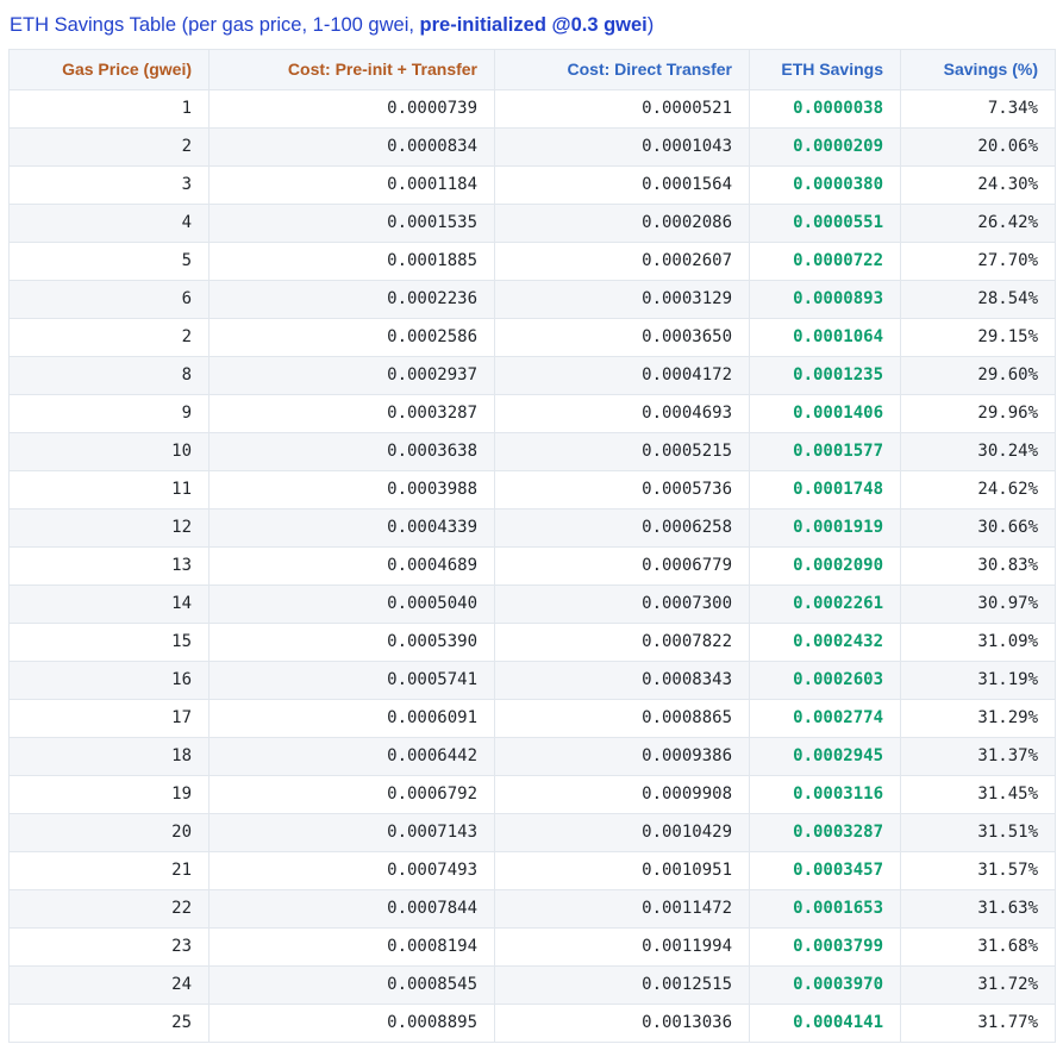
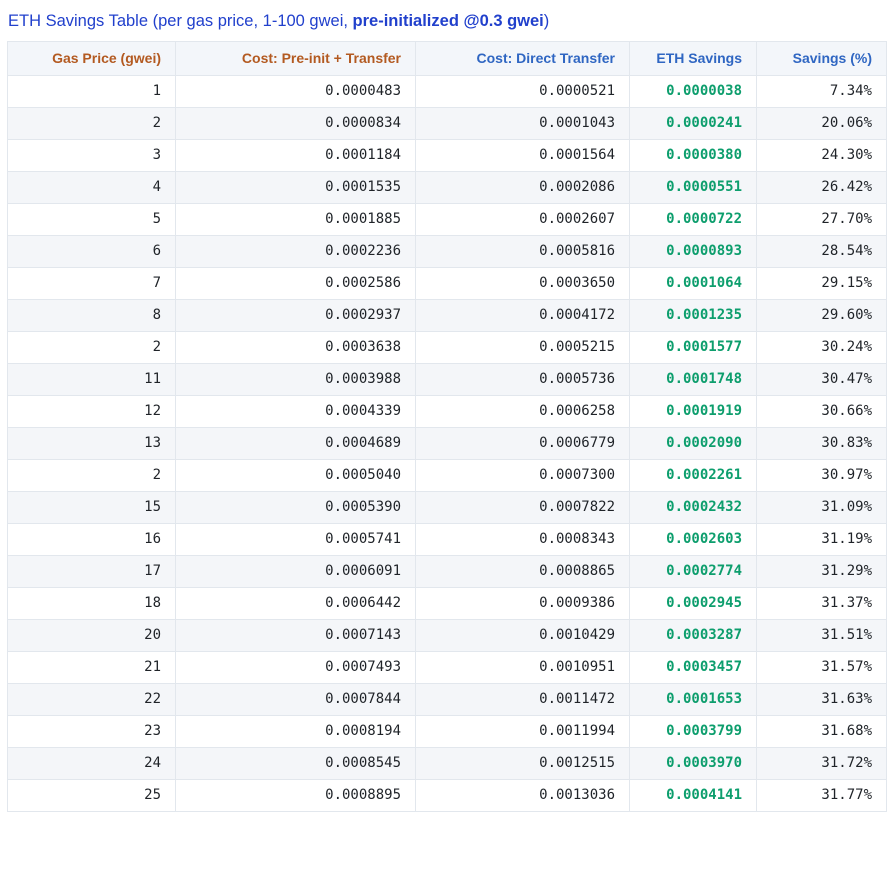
  ETH Savings Table (per gas price, 1-100 gwei, pre-initialized @0.3 gwei)
  Gas Price (gwei)	Cost: Pre-init + Transfer	Cost: Direct Transfer	ETH Savings	Savings (%)
- 1	0.0000739	0.0000521	0.0000038	7.34%
+ 1	0.0000483	0.0000521	0.0000038	7.34%
- 2	0.0000834	0.0001043	0.0000209	20.06%
+ 2	0.0000834	0.0001043	0.0000241	20.06%
  3	0.0001184	0.0001564	0.0000380	24.30%
  4	0.0001535	0.0002086	0.0000551	26.42%
  5	0.0001885	0.0002607	0.0000722	27.70%
- 6	0.0002236	0.0003129	0.0000893	28.54%
+ 6	0.0002236	0.0005816	0.0000893	28.54%
- 2	0.0002586	0.0003650	0.0001064	29.15%
+ 7	0.0002586	0.0003650	0.0001064	29.15%
  8	0.0002937	0.0004172	0.0001235	29.60%
- 9	0.0003287	0.0004693	0.0001406	29.96%
- 10	0.0003638	0.0005215	0.0001577	30.24%
+ 2	0.0003638	0.0005215	0.0001577	30.24%
- 11	0.0003988	0.0005736	0.0001748	24.62%
+ 11	0.0003988	0.0005736	0.0001748	30.47%
  12	0.0004339	0.0006258	0.0001919	30.66%
  13	0.0004689	0.0006779	0.0002090	30.83%
- 14	0.0005040	0.0007300	0.0002261	30.97%
+ 2	0.0005040	0.0007300	0.0002261	30.97%
  15	0.0005390	0.0007822	0.0002432	31.09%
  16	0.0005741	0.0008343	0.0002603	31.19%
  17	0.0006091	0.0008865	0.0002774	31.29%
  18	0.0006442	0.0009386	0.0002945	31.37%
- 19	0.0006792	0.0009908	0.0003116	31.45%
  20	0.0007143	0.0010429	0.0003287	31.51%
  21	0.0007493	0.0010951	0.0003457	31.57%
  22	0.0007844	0.0011472	0.0001653	31.63%
  23	0.0008194	0.0011994	0.0003799	31.68%
  24	0.0008545	0.0012515	0.0003970	31.72%
  25	0.0008895	0.0013036	0.0004141	31.77%
